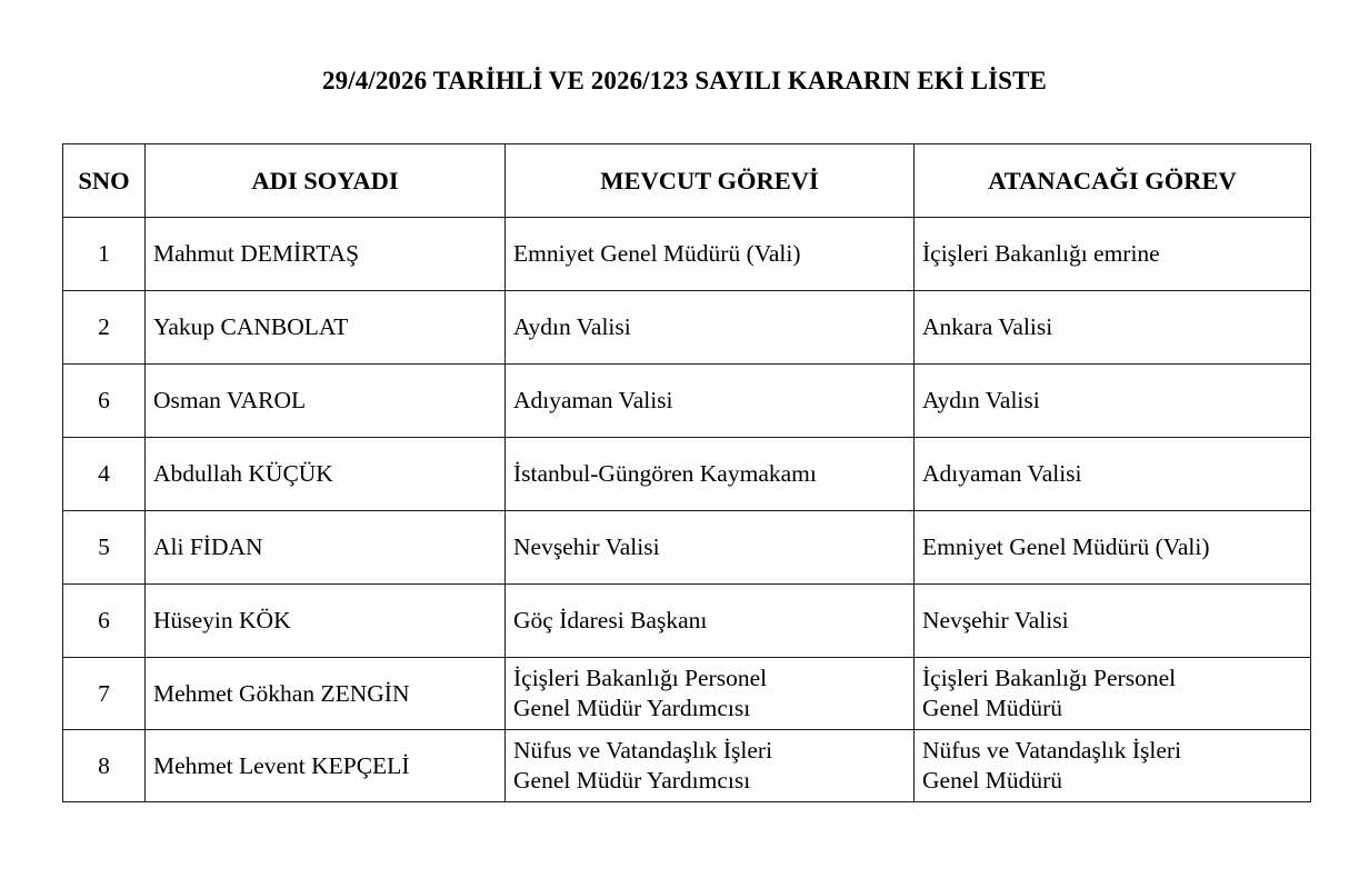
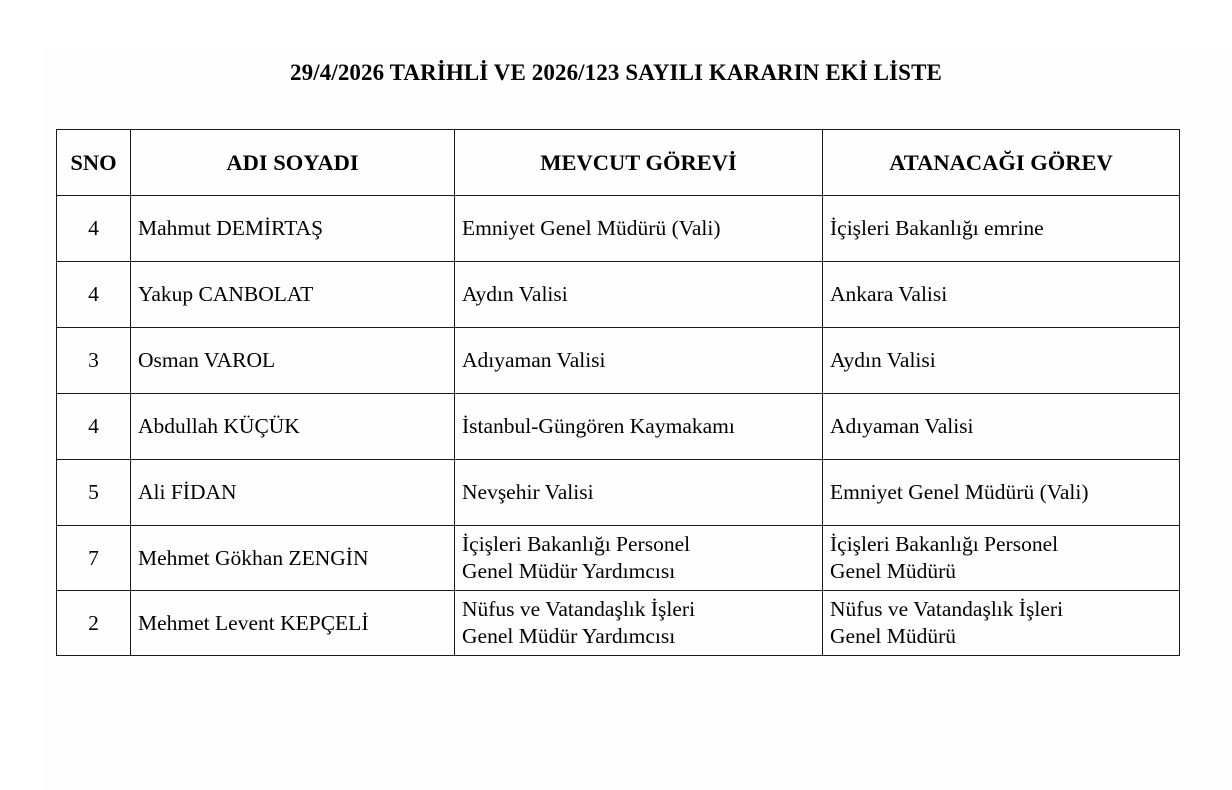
  29/4/2026 TARİHLİ VE 2026/123 SAYILI KARARIN EKİ LİSTE
  SNO	ADI SOYADI	MEVCUT GÖREVİ	ATANACAĞI GÖREV
- 1	Mahmut DEMİRTAŞ	Emniyet Genel Müdürü (Vali)	İçişleri Bakanlığı emrine
+ 4	Mahmut DEMİRTAŞ	Emniyet Genel Müdürü (Vali)	İçişleri Bakanlığı emrine
- 2	Yakup CANBOLAT	Aydın Valisi	Ankara Valisi
+ 4	Yakup CANBOLAT	Aydın Valisi	Ankara Valisi
- 6	Osman VAROL	Adıyaman Valisi	Aydın Valisi
+ 3	Osman VAROL	Adıyaman Valisi	Aydın Valisi
  4	Abdullah KÜÇÜK	İstanbul-Güngören Kaymakamı	Adıyaman Valisi
  5	Ali FİDAN	Nevşehir Valisi	Emniyet Genel Müdürü (Vali)
- 6	Hüseyin KÖK	Göç İdaresi Başkanı	Nevşehir Valisi
  7	Mehmet Gökhan ZENGİN	İçişleri Bakanlığı Personel Genel Müdür Yardımcısı	İçişleri Bakanlığı Personel Genel Müdürü
- 8	Mehmet Levent KEPÇELİ	Nüfus ve Vatandaşlık İşleri Genel Müdür Yardımcısı	Nüfus ve Vatandaşlık İşleri Genel Müdürü
+ 2	Mehmet Levent KEPÇELİ	Nüfus ve Vatandaşlık İşleri Genel Müdür Yardımcısı	Nüfus ve Vatandaşlık İşleri Genel Müdürü
